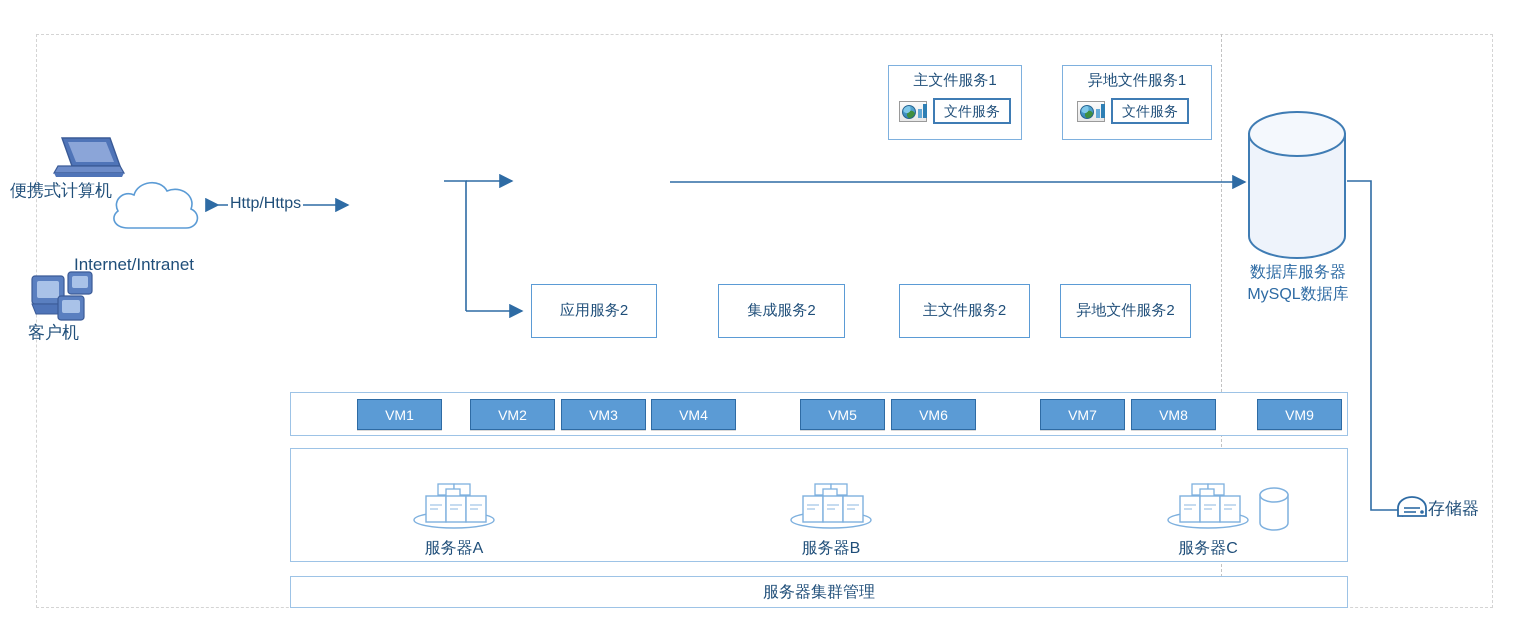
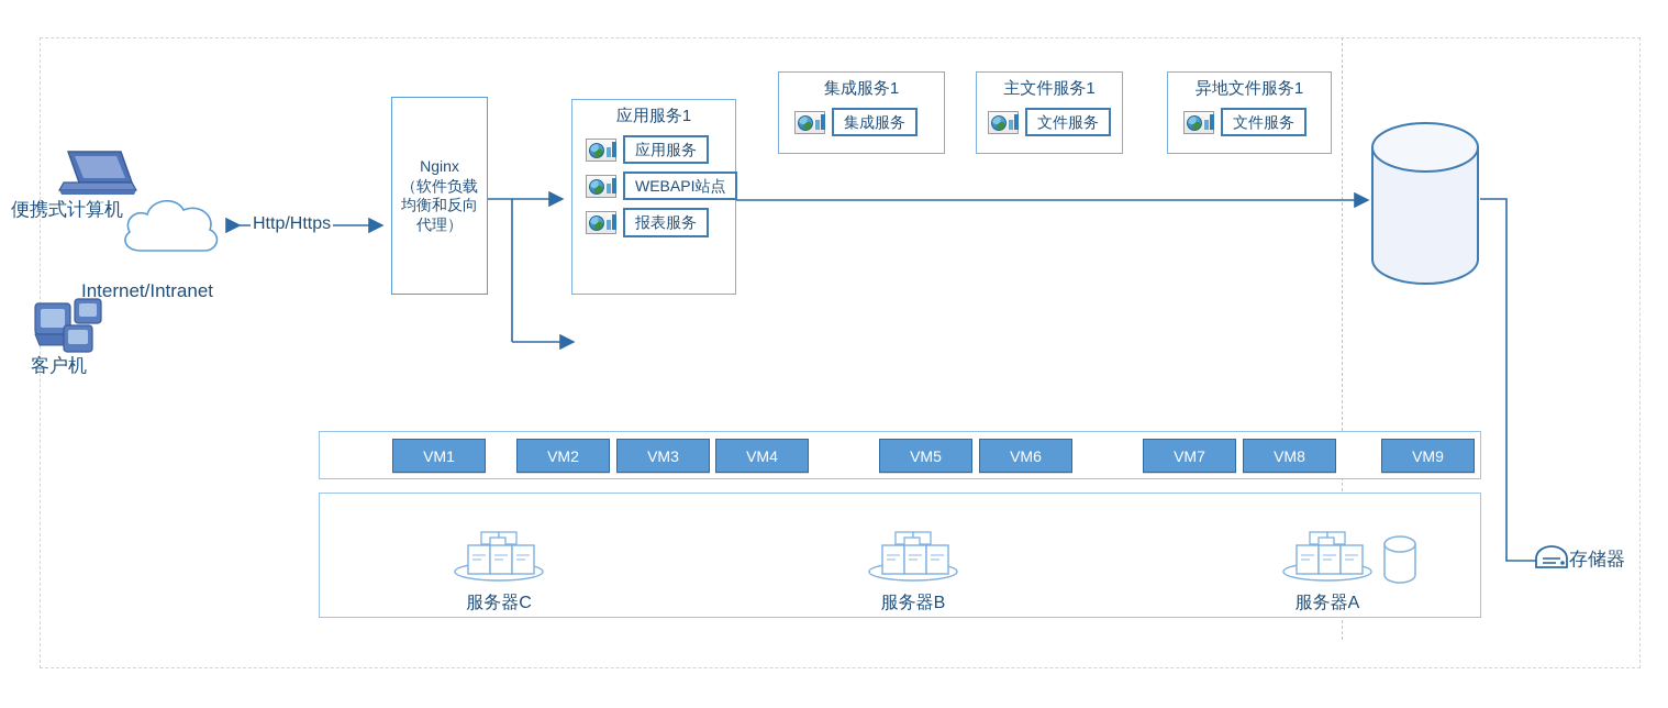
  便携式计算机
  客户机
  Internet/Intranet
  Http/Https
+ Nginx
+ （软件负载均衡和反向代理）
+ 应用服务1
+ 应用服务
+ WEBAPI站点
+ 报表服务
+ 集成服务1
+ 集成服务
  主文件服务1
  文件服务
  异地文件服务1
  文件服务
- 应用服务2
- 集成服务2
- 主文件服务2
- 异地文件服务2
- 数据库服务器
- MySQL数据库
  存储器
  VM1
  VM2
  VM3
  VM4
  VM5
  VM6
  VM7
  VM8
  VM9
- 服务器A
+ 服务器C
  服务器B
- 服务器C
+ 服务器A
- 服务器集群管理
